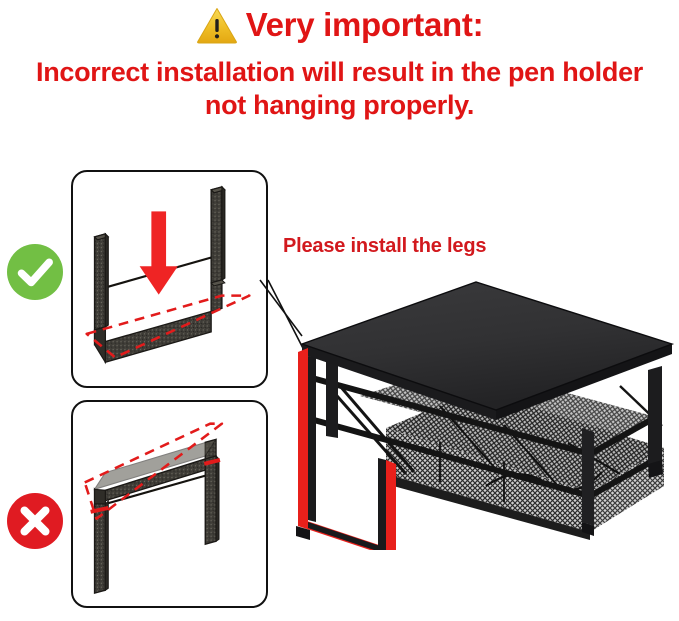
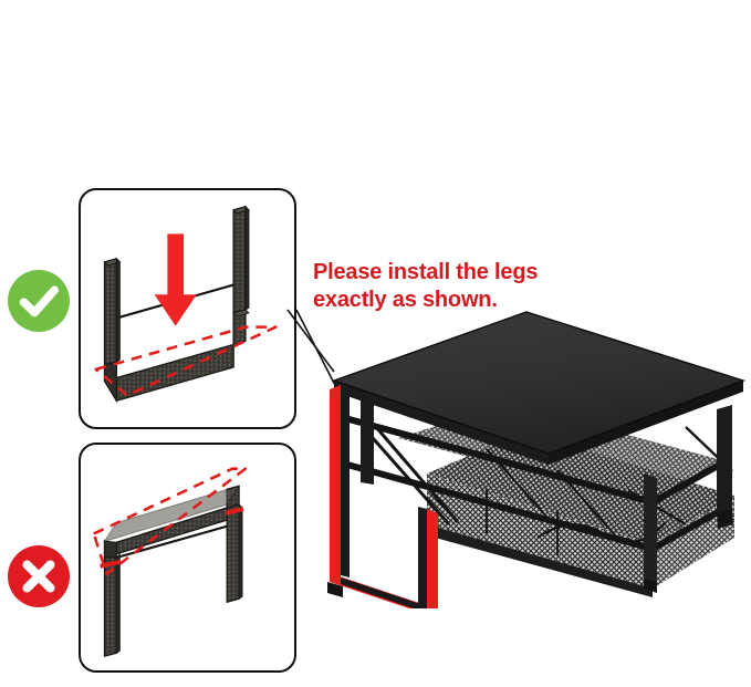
- Very important:
- Incorrect installation will result in the pen holder
- not hanging properly.
  Please install the legs
+ exactly as shown.
